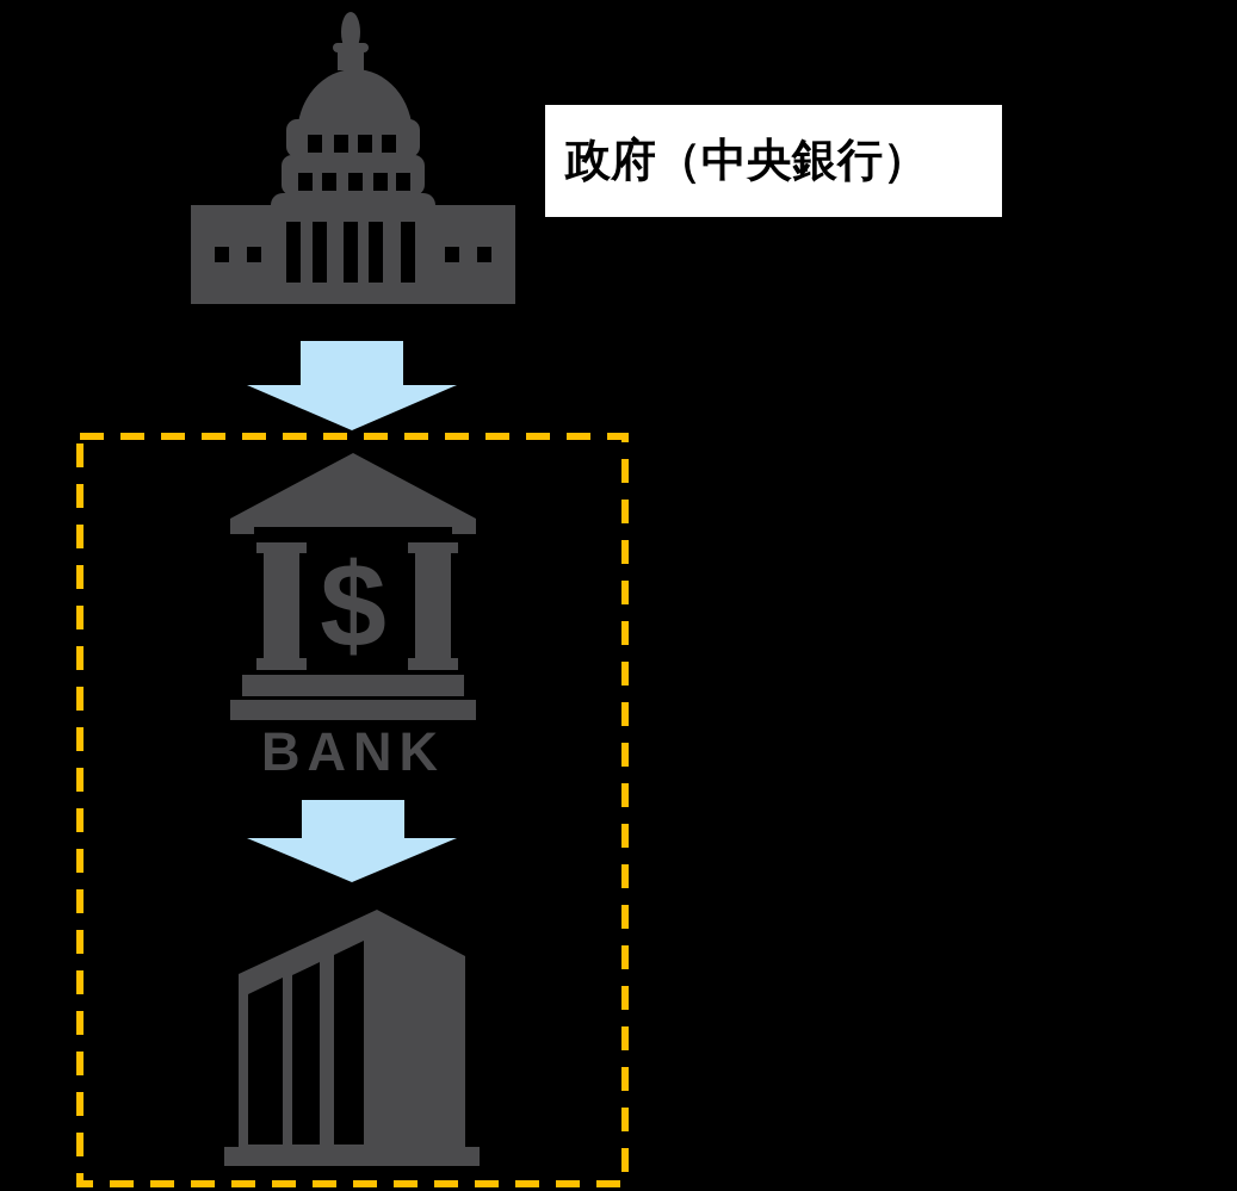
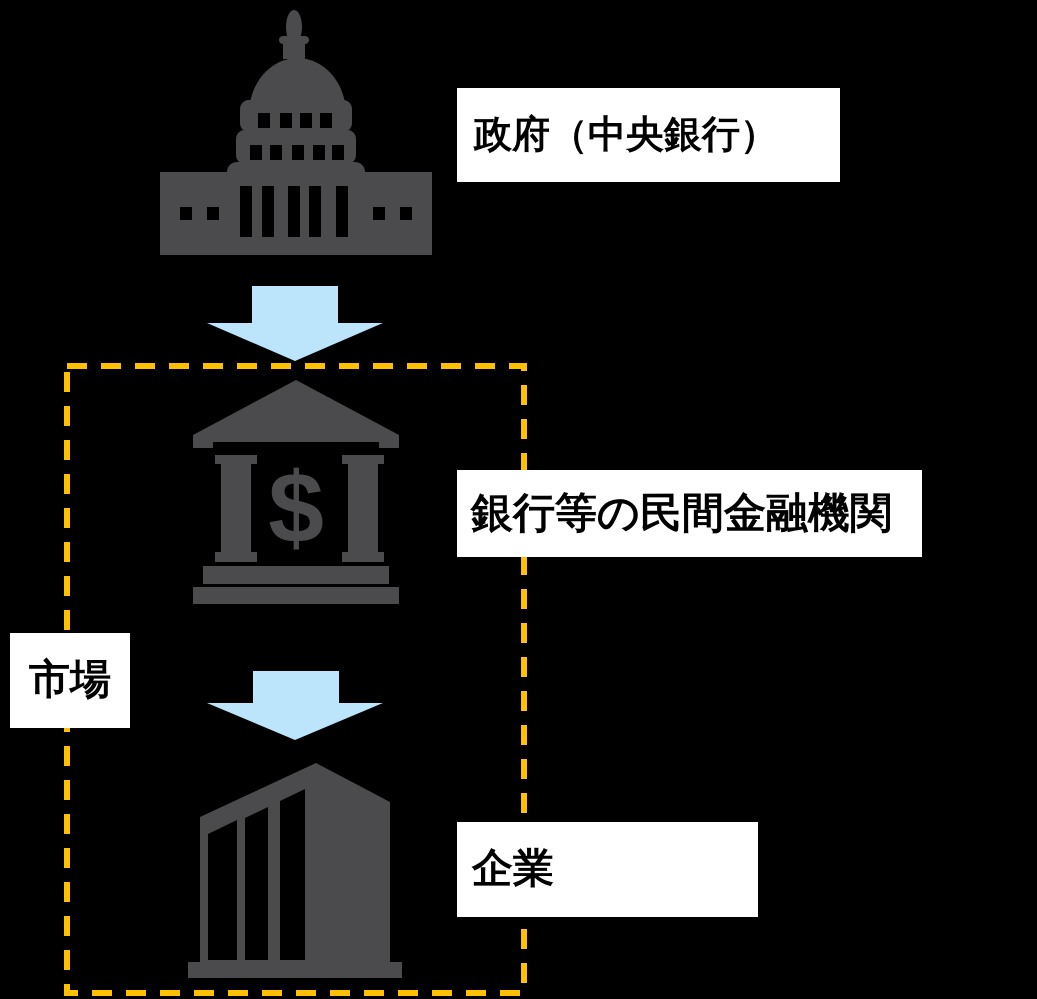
  $
- BANK
  政府（中央銀行）
+ 銀行等の民間金融機関
+ 企業
+ 市場
